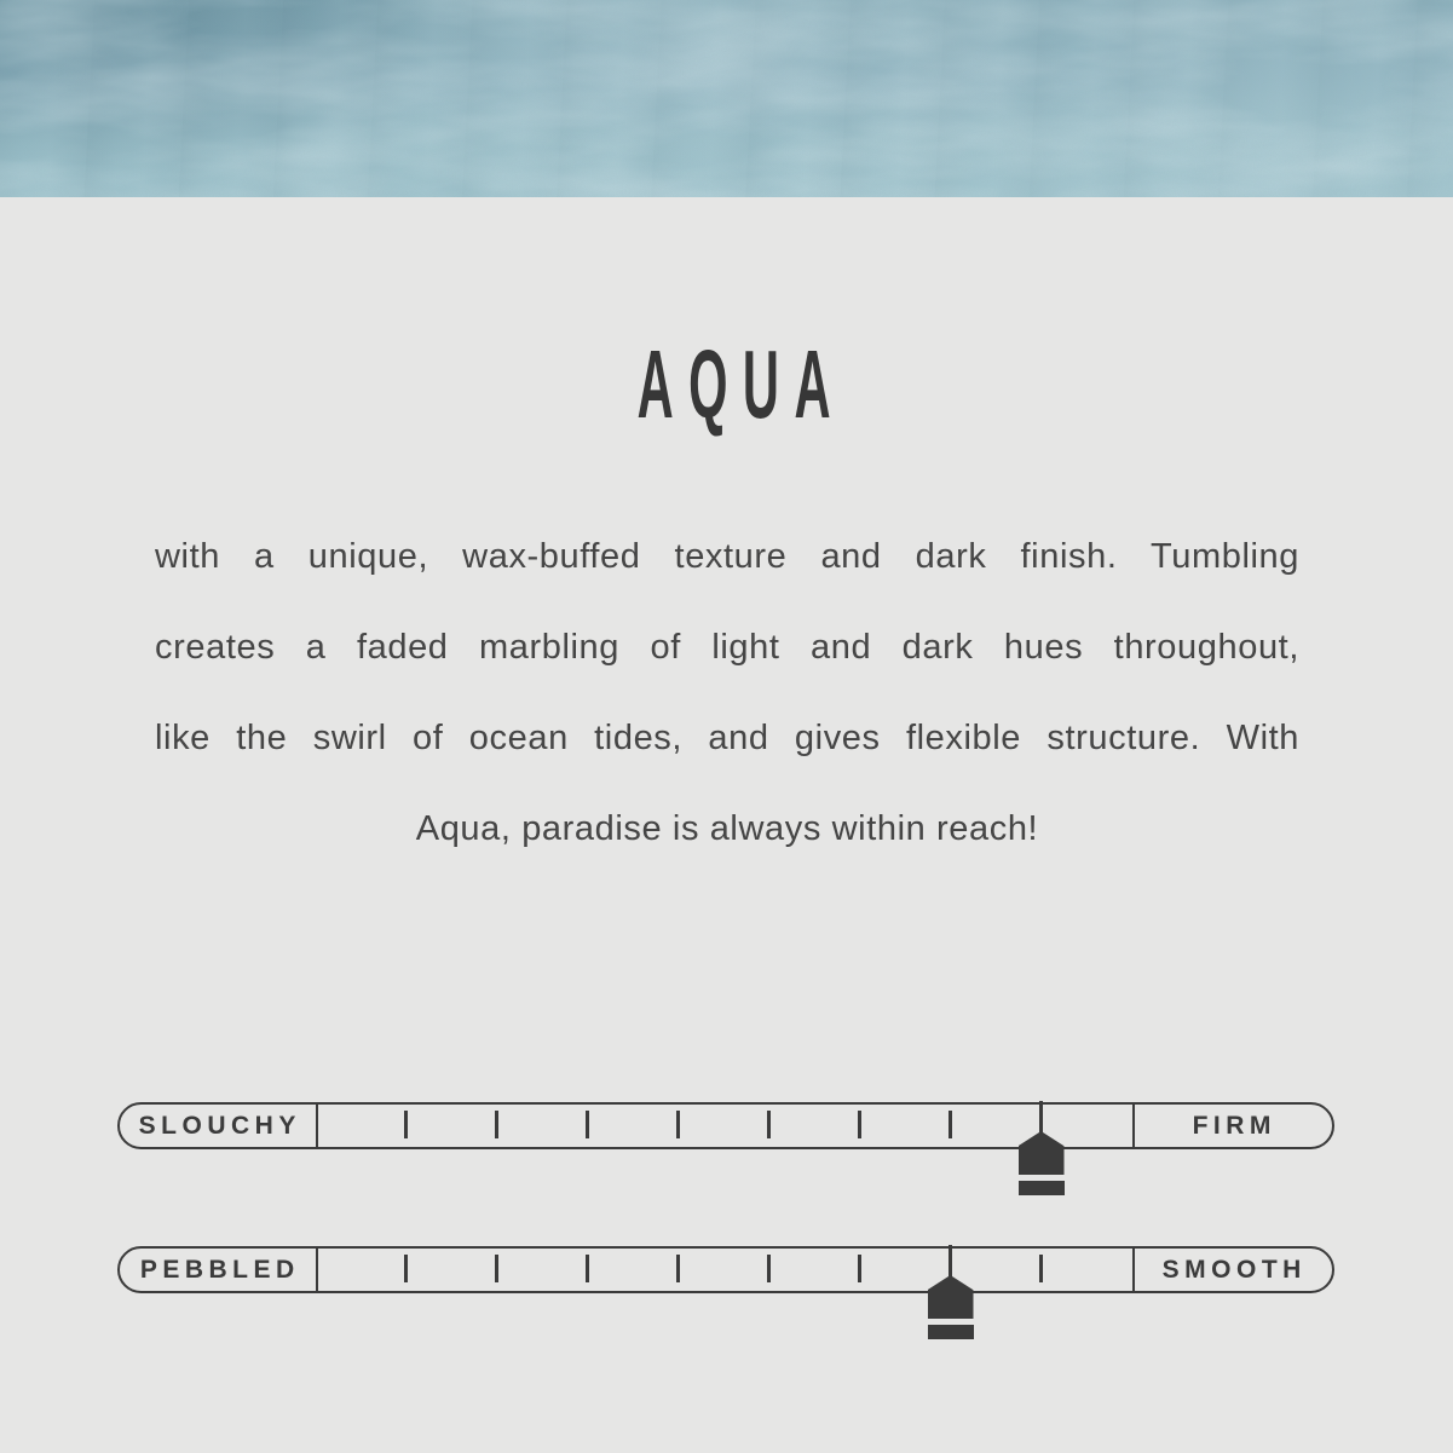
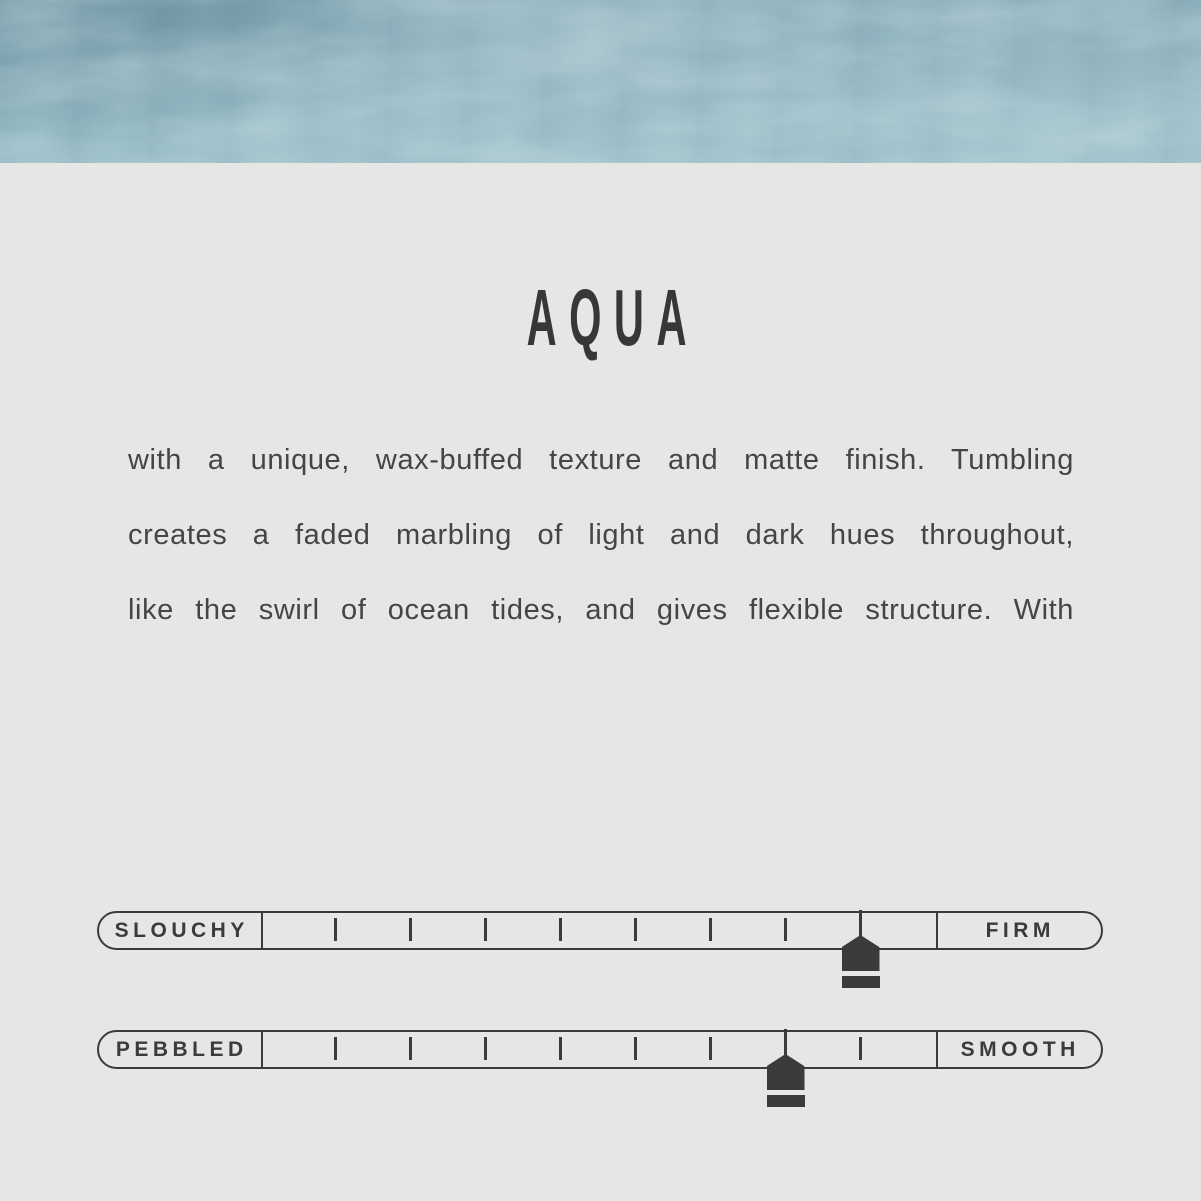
  AQUA
- with a unique, wax-buffed texture and dark finish. Tumbling
+ with a unique, wax-buffed texture and matte finish. Tumbling
  creates a faded marbling of light and dark hues throughout,
  like the swirl of ocean tides, and gives flexible structure. With
- Aqua, paradise is always within reach!
  SLOUCHY
  FIRM
  PEBBLED
  SMOOTH
